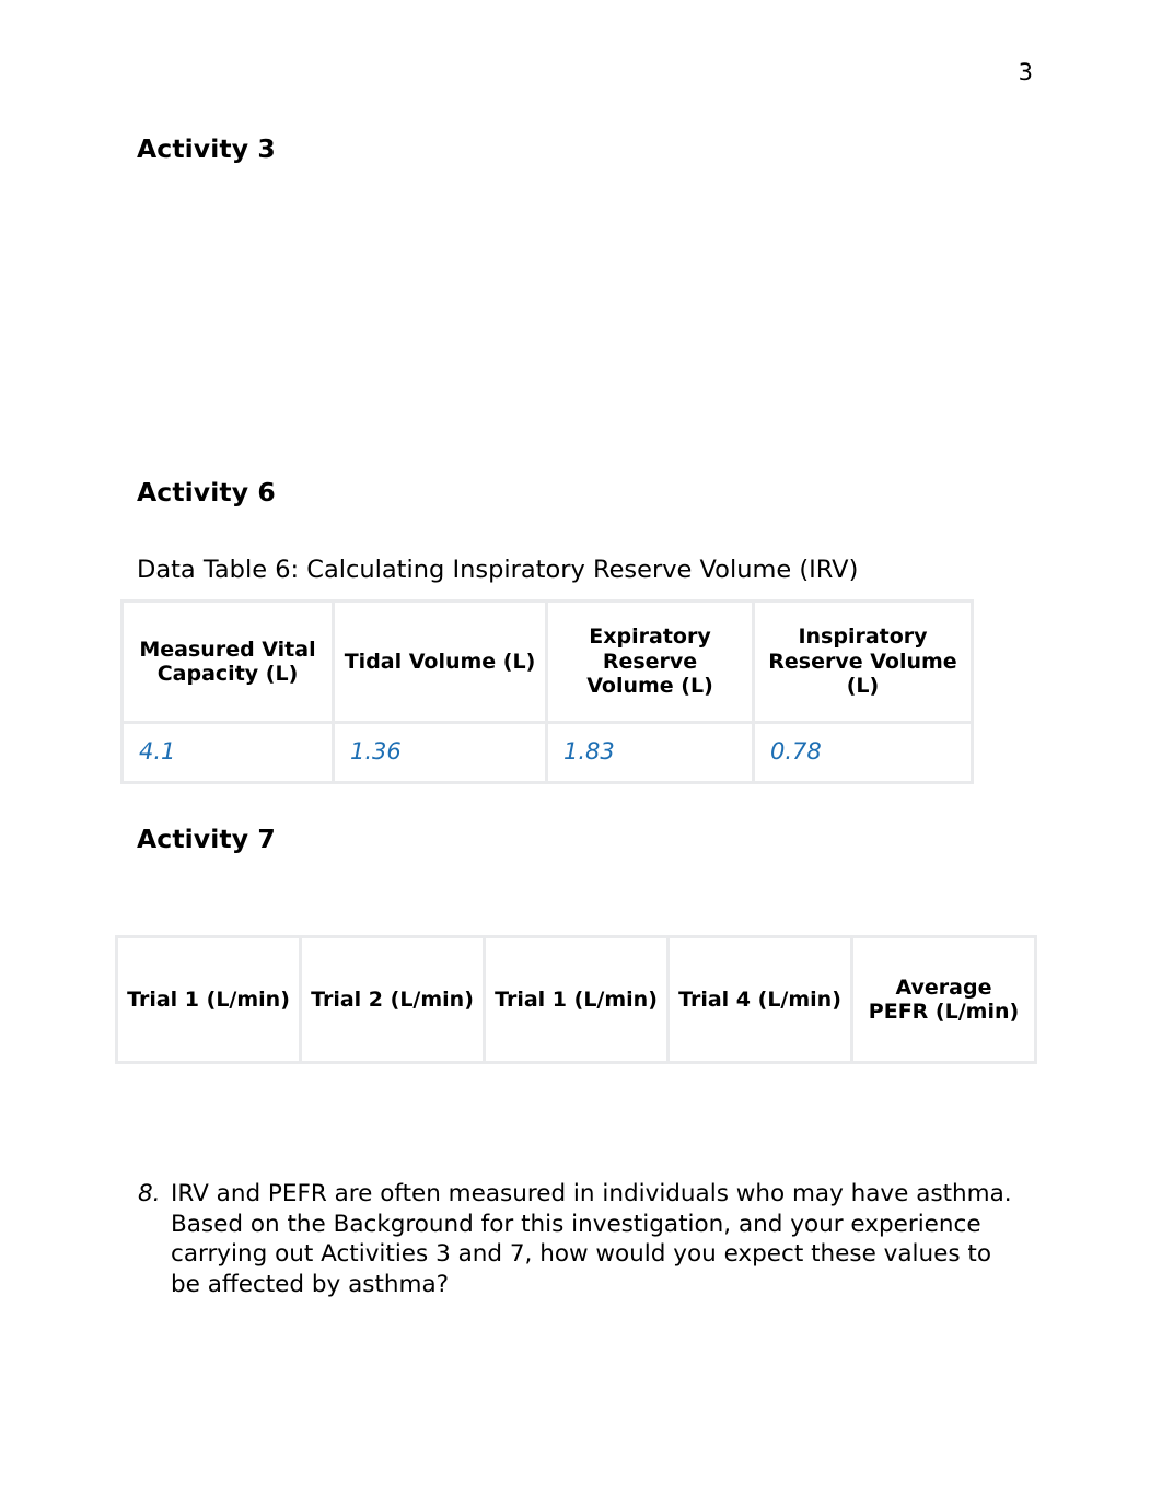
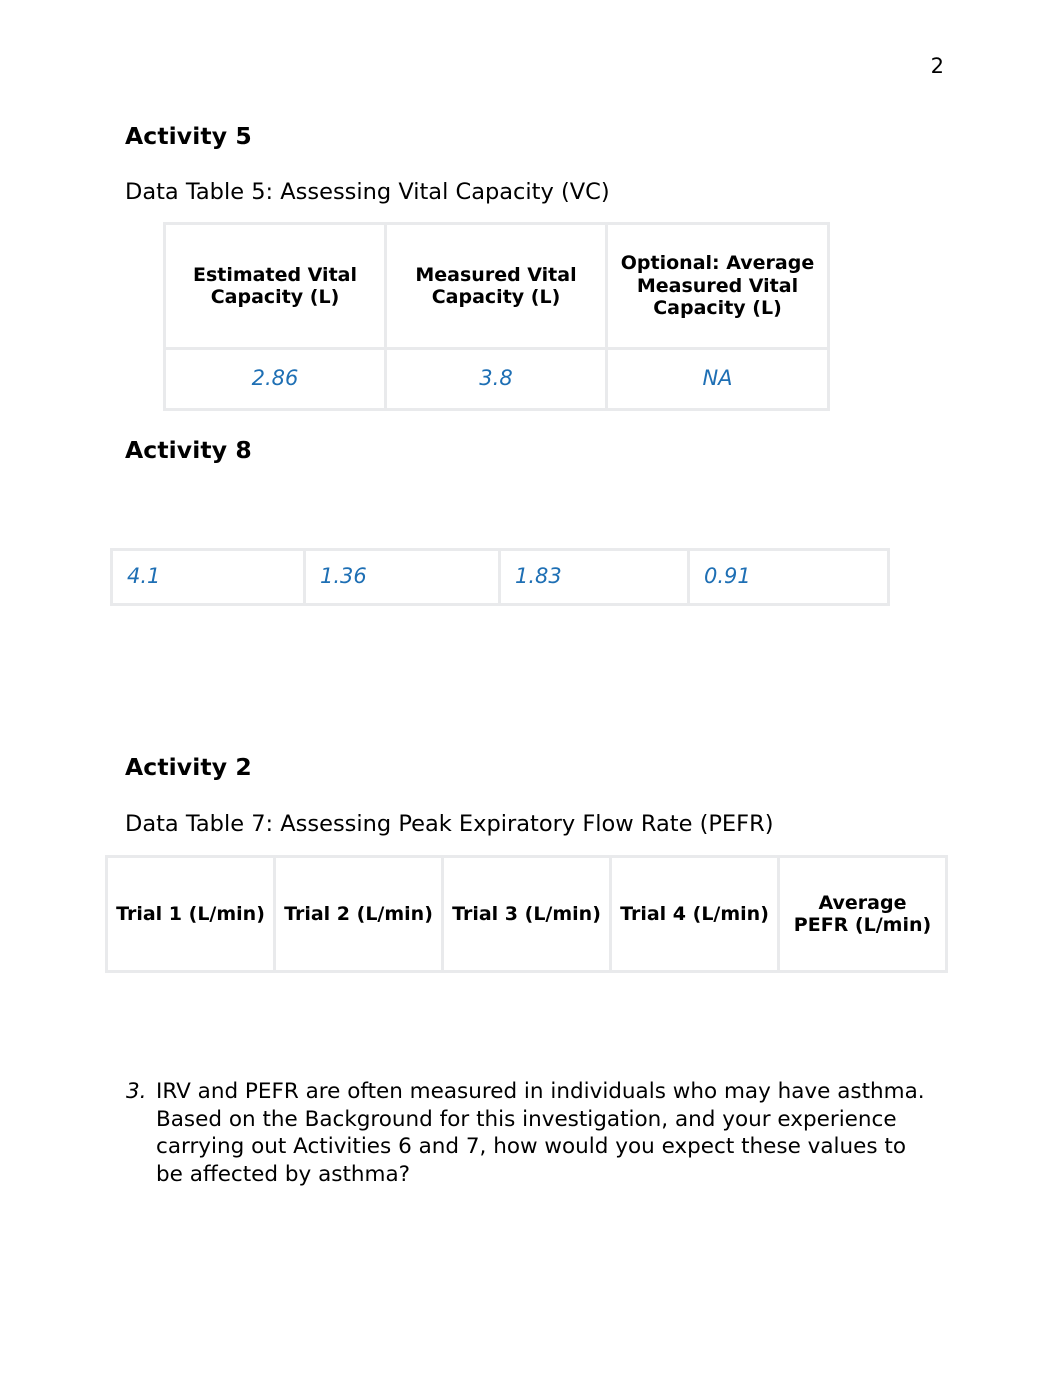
- 3
+ 2
- Activity 3
+ Activity 5
+ Data Table 5: Assessing Vital Capacity (VC)
+ Estimated Vital Capacity (L)	Measured Vital Capacity (L)	Optional: Average Measured Vital Capacity (L)
+ 2.86	3.8	NA
- Activity 6
+ Activity 8
- Data Table 6: Calculating Inspiratory Reserve Volume (IRV)
- Measured Vital Capacity (L)	Tidal Volume (L)	Expiratory Reserve Volume (L)	Inspiratory Reserve Volume (L)
- 4.1	1.36	1.83	0.78
+ 4.1	1.36	1.83	0.91
- Activity 7
+ Activity 2
+ Data Table 7: Assessing Peak Expiratory Flow Rate (PEFR)
- Trial 1 (L/min)	Trial 2 (L/min)	Trial 1 (L/min)	Trial 4 (L/min)	Average PEFR (L/min)
+ Trial 1 (L/min)	Trial 2 (L/min)	Trial 3 (L/min)	Trial 4 (L/min)	Average PEFR (L/min)
- 8.
+ 3.
- IRV and PEFR are often measured in individuals who may have asthma. Based on the Background for this investigation, and your experience carrying out Activities 3 and 7, how would you expect these values to be affected by asthma?
+ IRV and PEFR are often measured in individuals who may have asthma. Based on the Background for this investigation, and your experience carrying out Activities 6 and 7, how would you expect these values to be affected by asthma?
